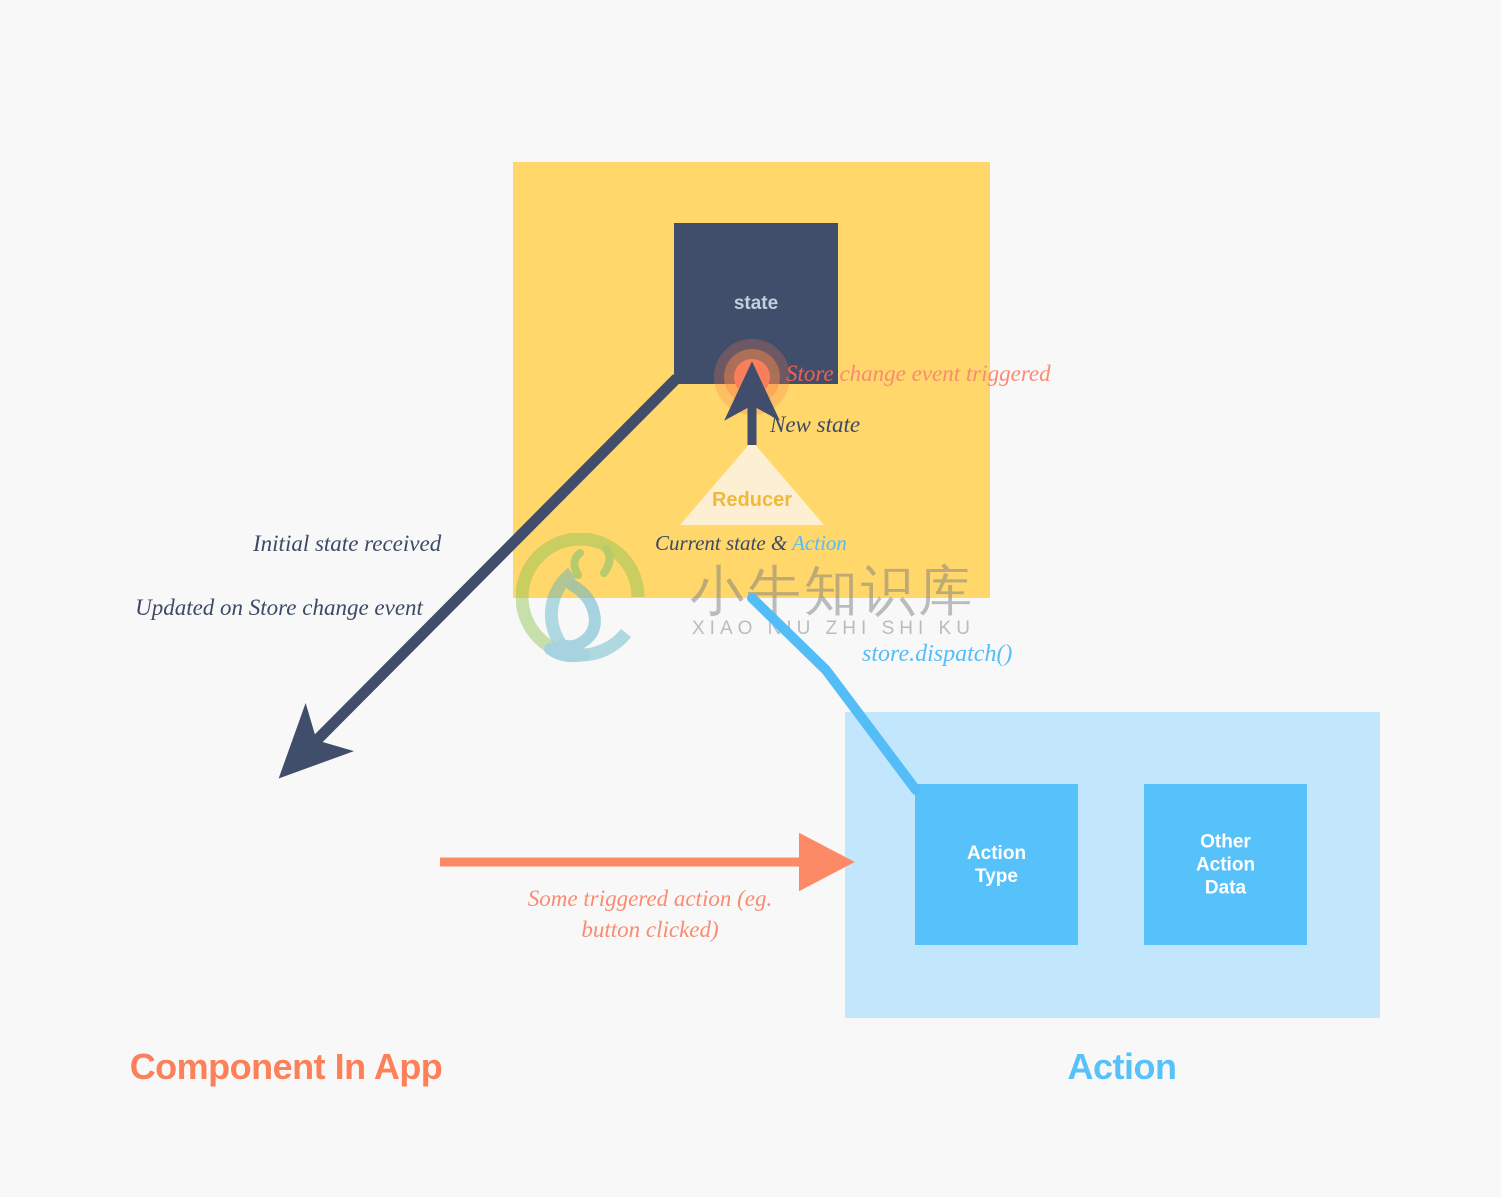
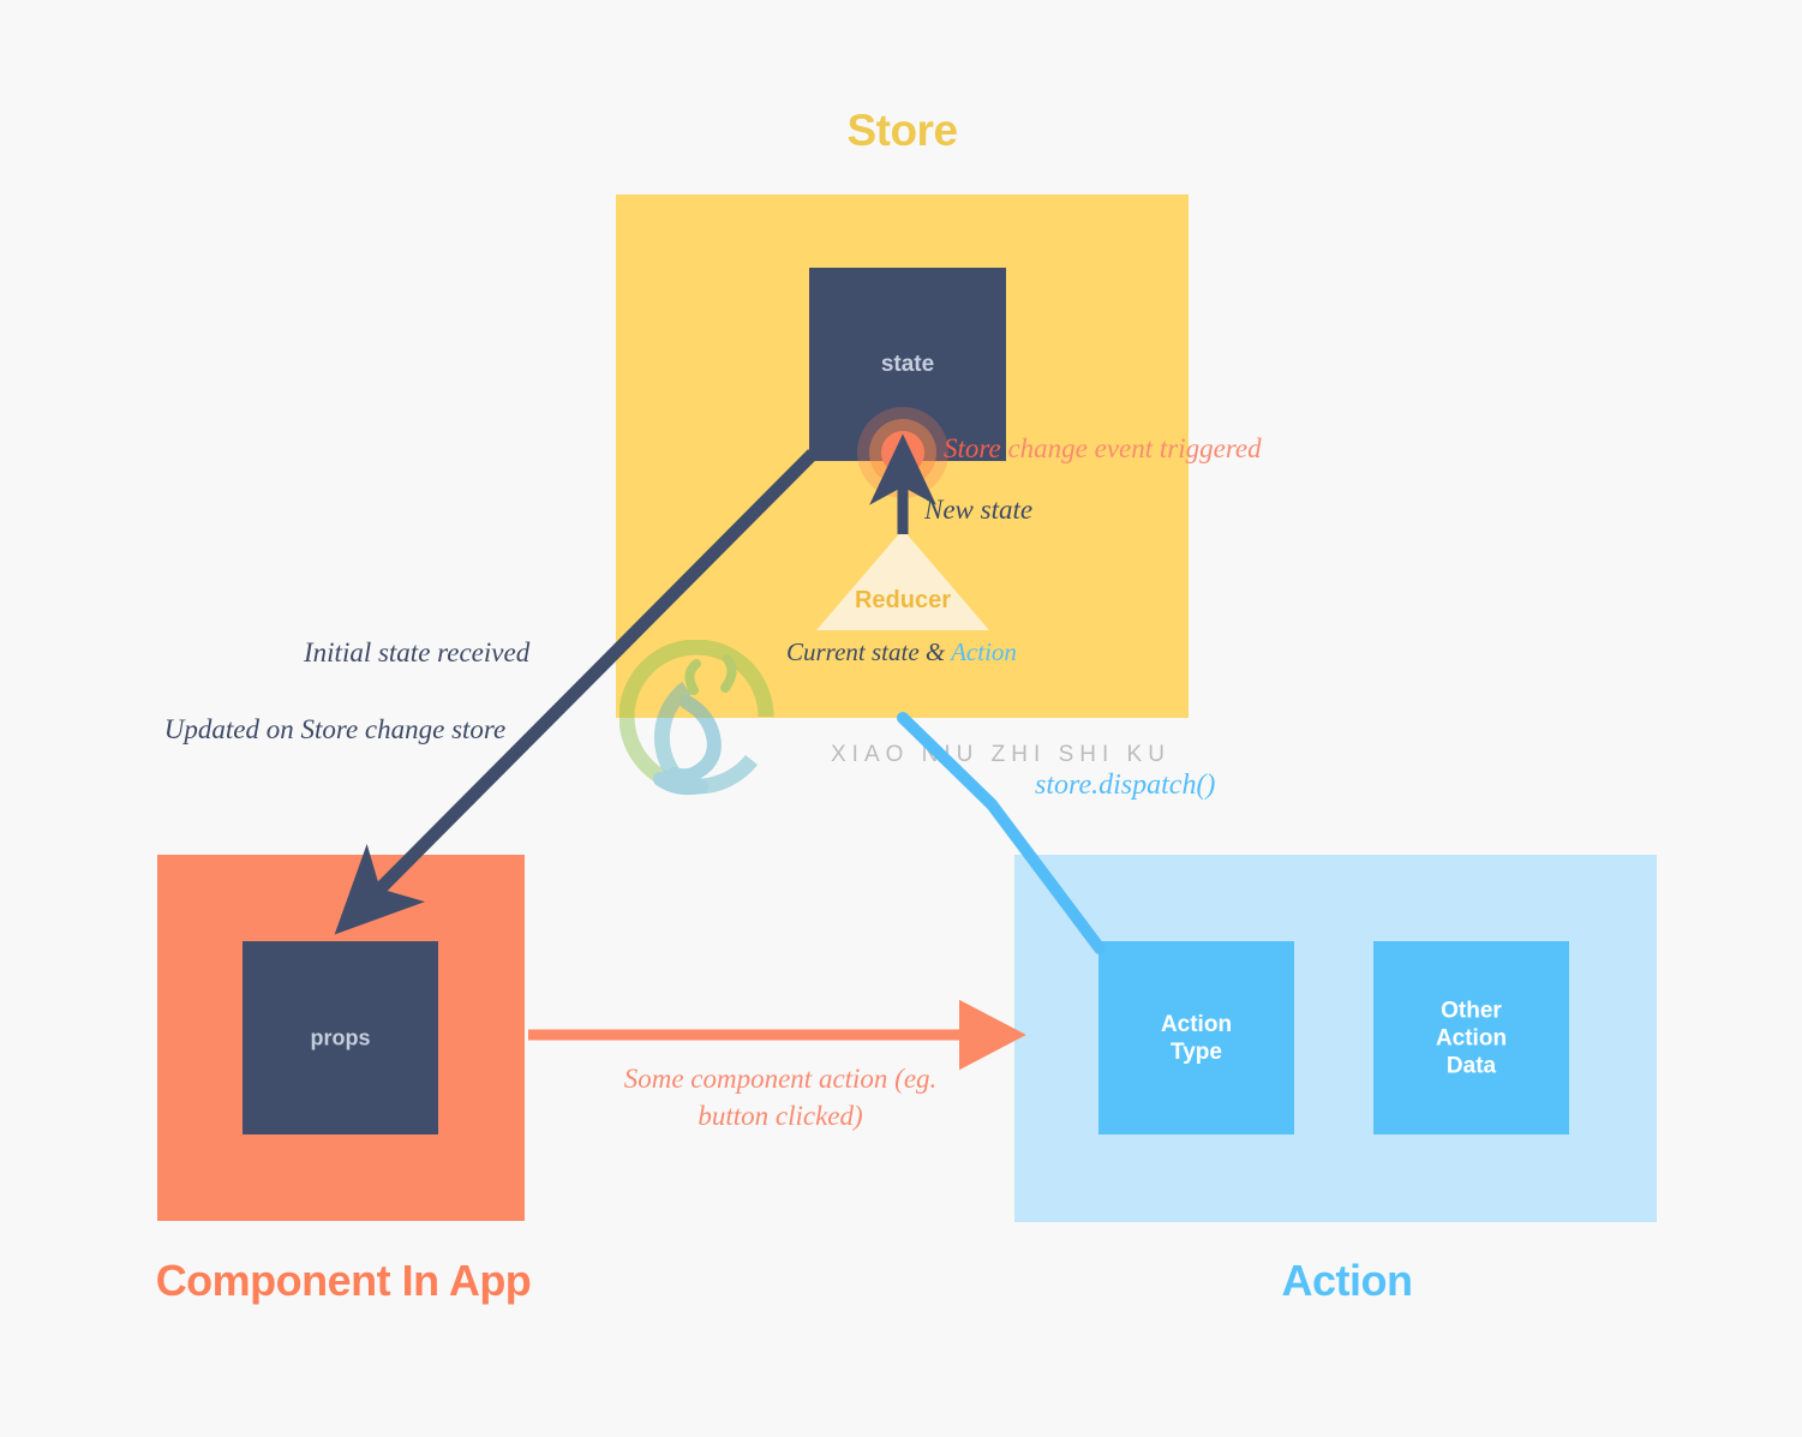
+ Store
  state
  Reducer
+ props
  Component In App
  Action
  Type
  Other
  Action
  Data
  Action
- 小牛知识库
  XIAOIU ZHI SHI KU
  Store change event triggered
  New state
  Current state & Action
  Initial state received
- Updated on Store change event
+ Updated on Store change store
  store.dispatch()
- Some triggered action (eg. button clicked)
+ Some component action (eg. button clicked)
